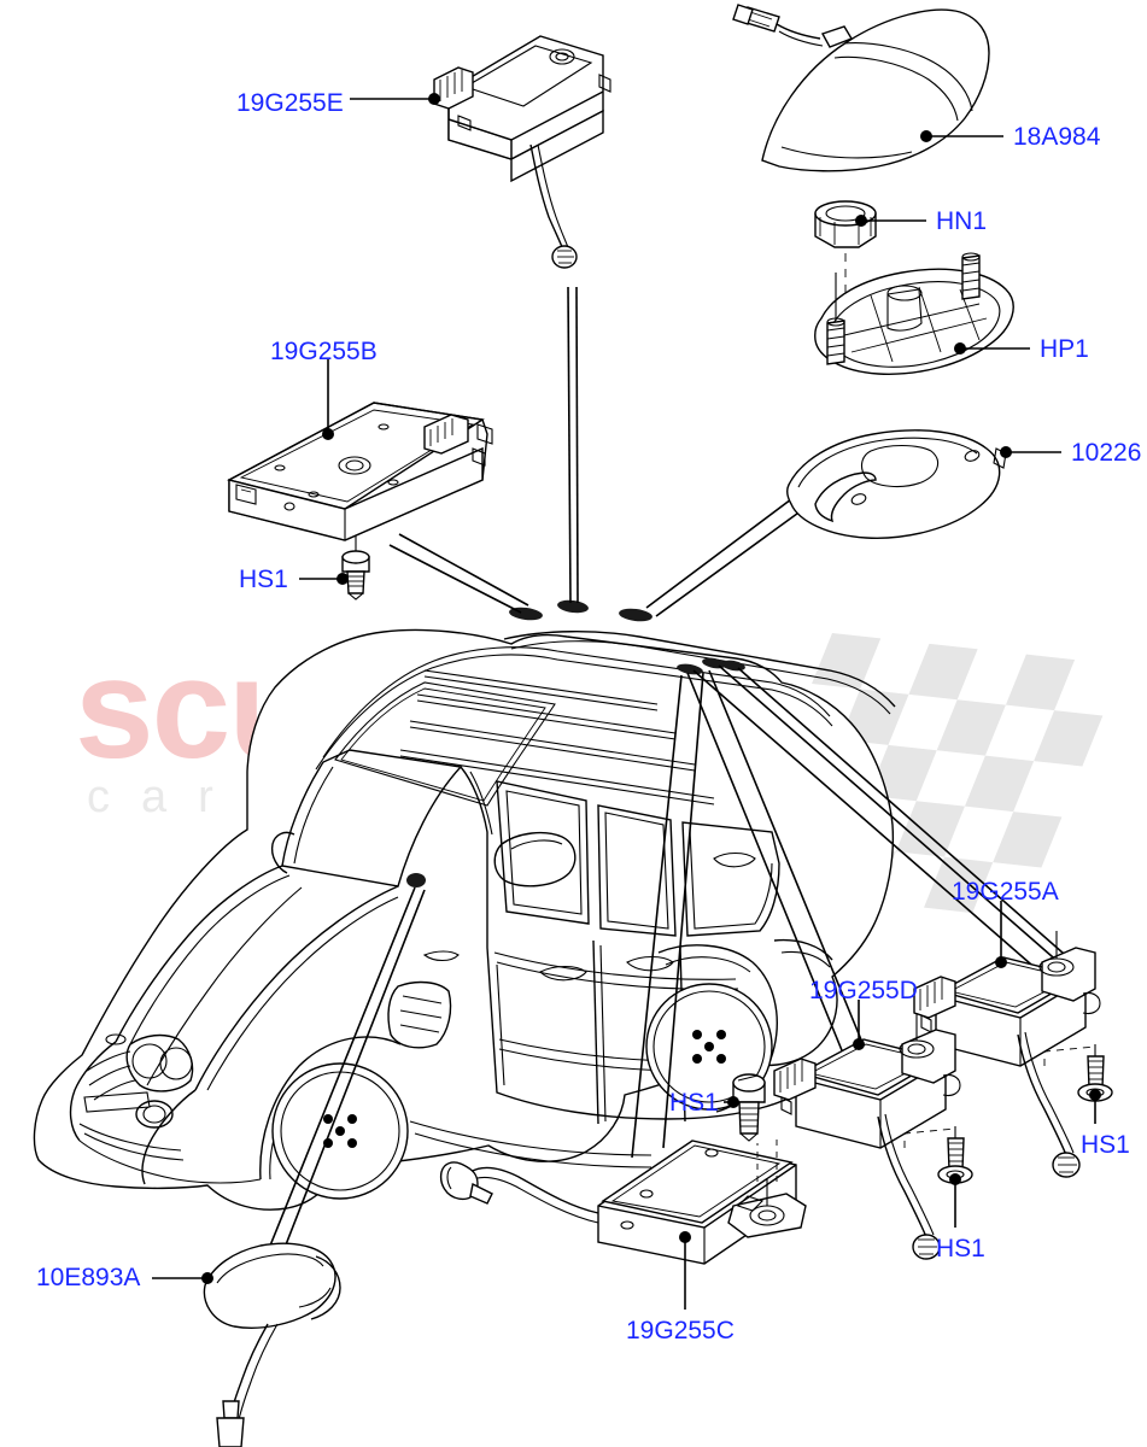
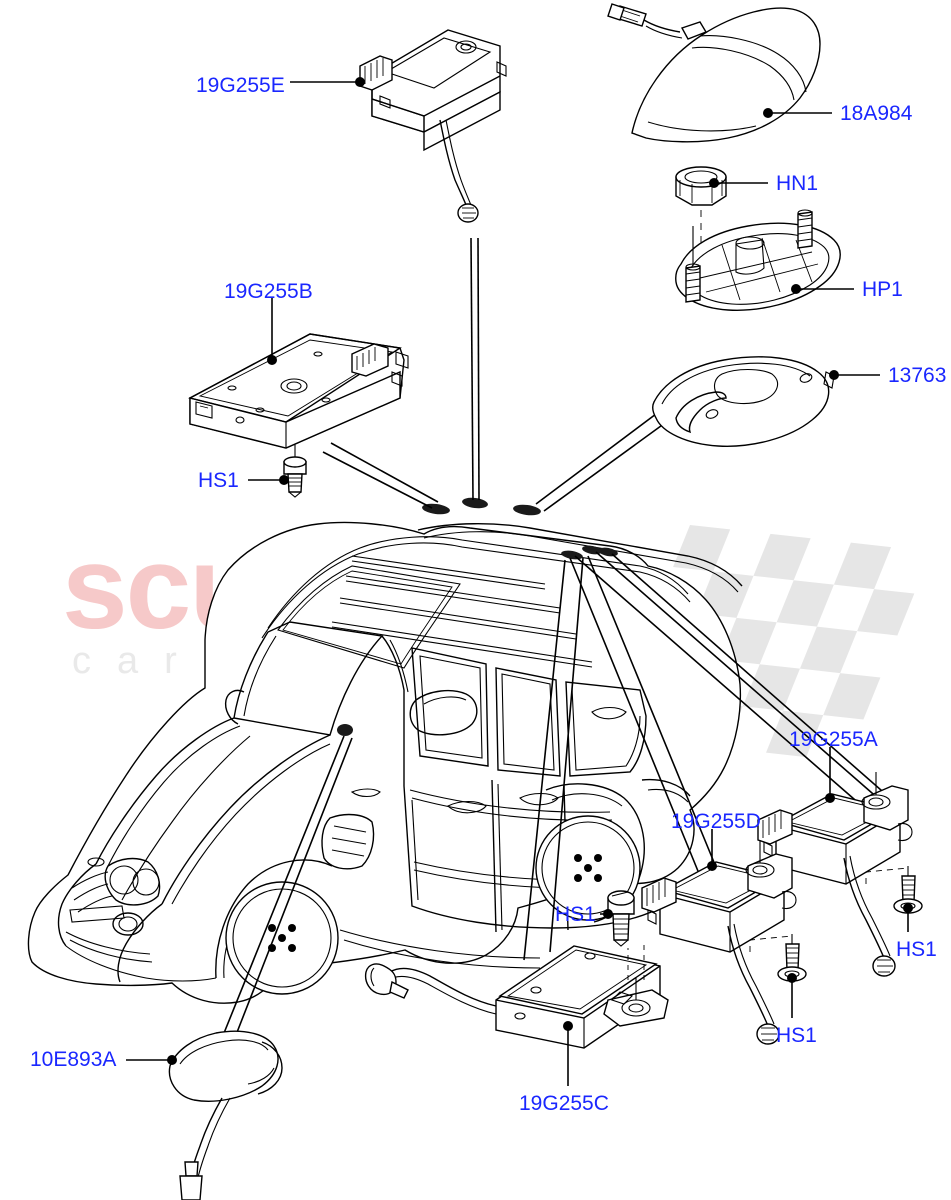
  19G255E
  18A984
  HN1
  19G255B
  HP1
- 10226
+ 13763
  HS1
  19G255A
  19G255D
  HS1
  HS1
  HS1
  10E893A
  19G255C
